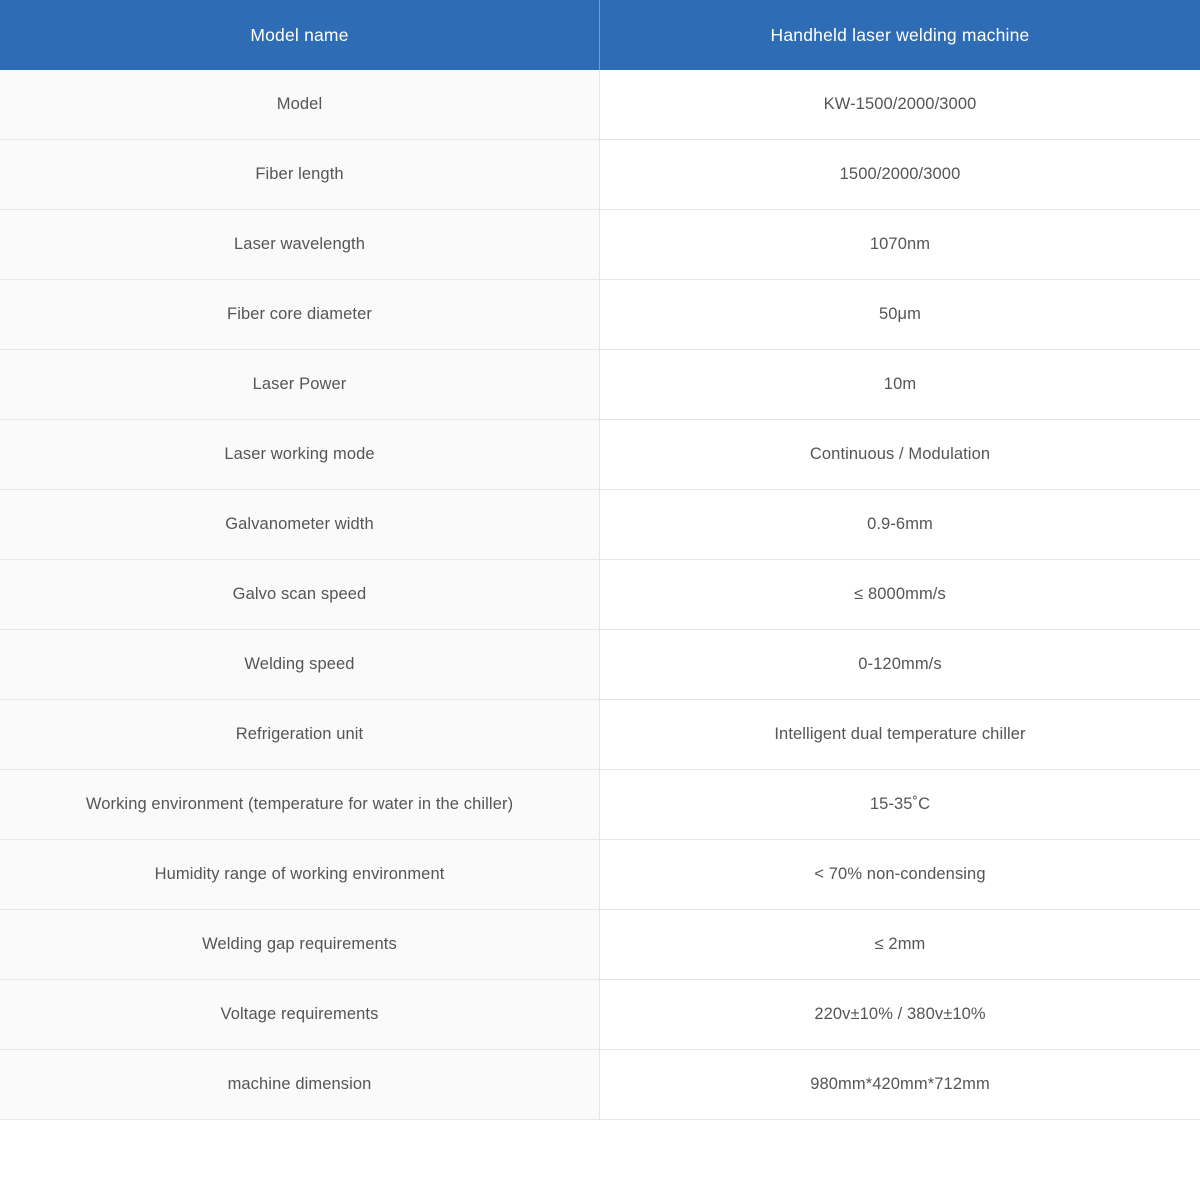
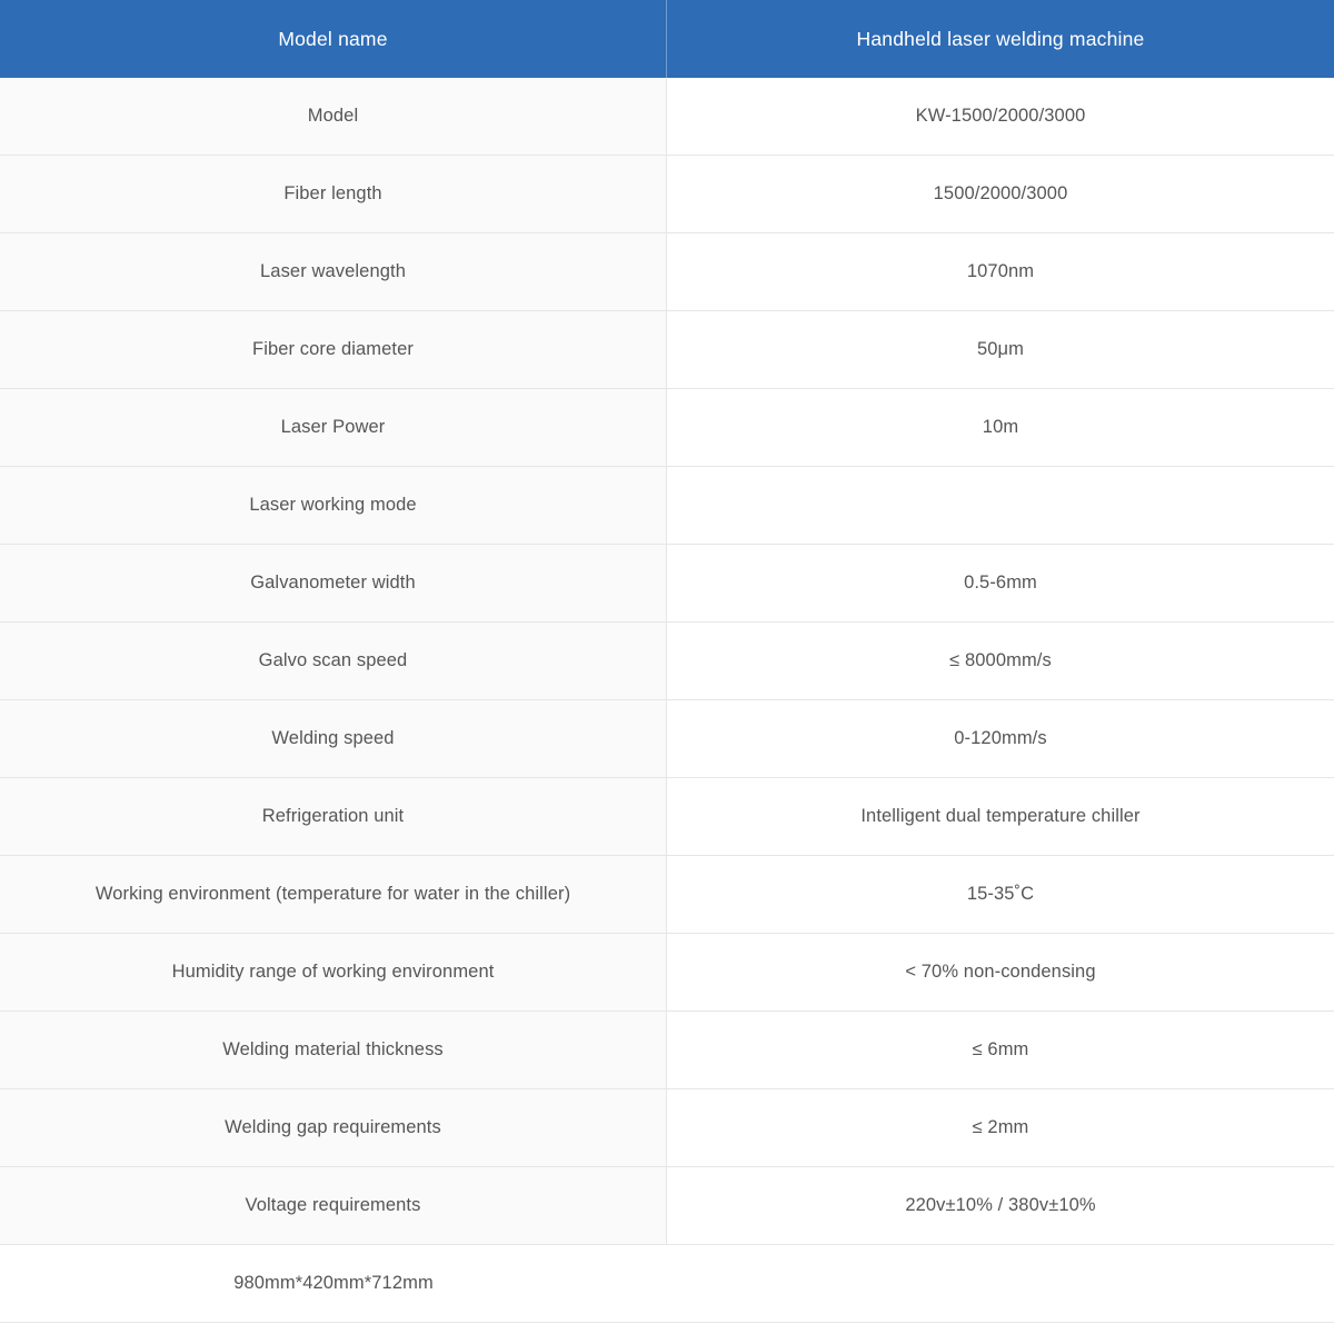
  Model name
  Handheld laser welding machine
  Model
  KW-1500/2000/3000
  Fiber length
  1500/2000/3000
  Laser wavelength
  1070nm
  Fiber core diameter
  50μm
  Laser Power
  10m
  Laser working mode
- Continuous / Modulation
  Galvanometer width
- 0.9-6mm
+ 0.5-6mm
  Galvo scan speed
  ≤ 8000mm/s
  Welding speed
  0-120mm/s
  Refrigeration unit
  Intelligent dual temperature chiller
  Working environment (temperature for water in the chiller)
  15-35˚C
  Humidity range of working environment
  < 70% non-condensing
+ Welding material thickness
+ ≤ 6mm
  Welding gap requirements
  ≤ 2mm
  Voltage requirements
  220v±10% / 380v±10%
- machine dimension
  980mm*420mm*712mm
